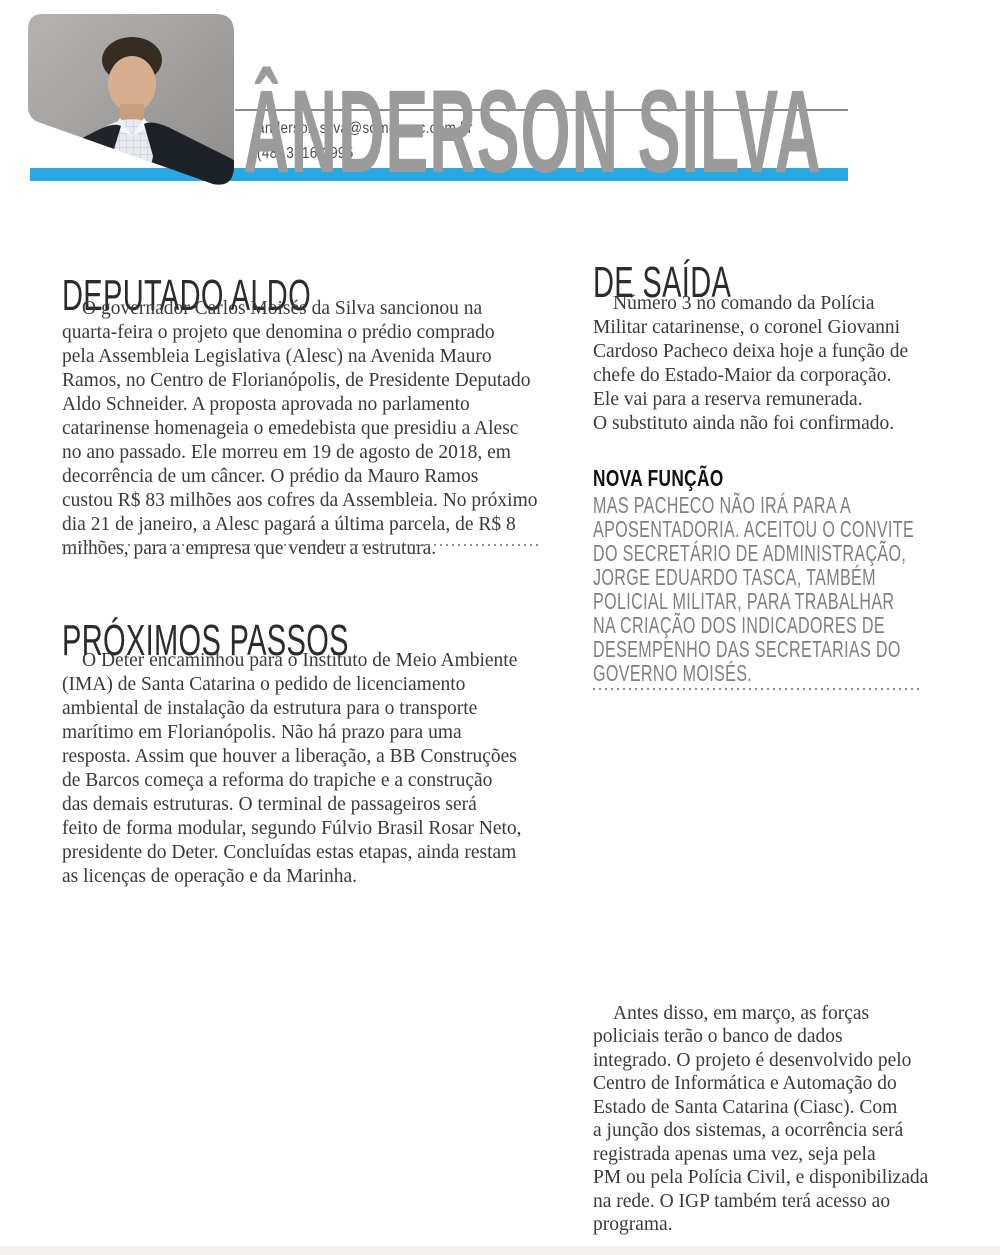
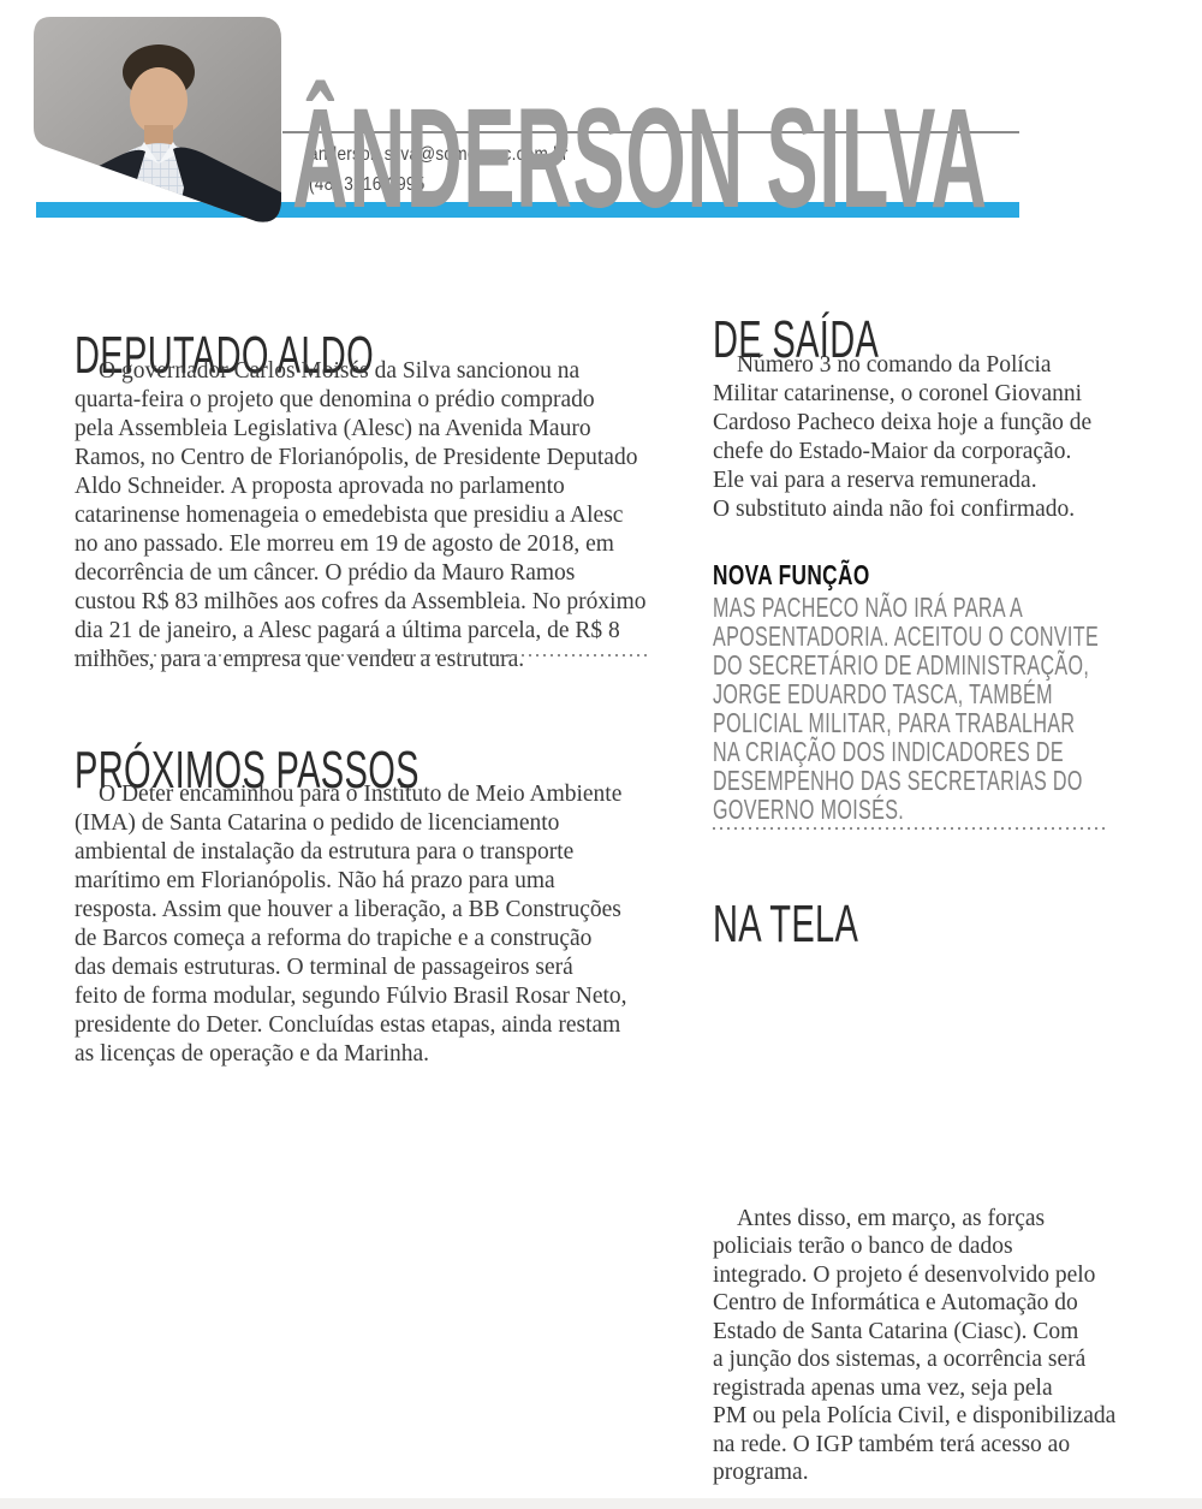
  ÂNDERSON SILVA
  anderson.silva@somosnsc.com.br
  (48) 3216-2995
  DEPUTADO ALDO
  O governador Carlos Moisés da Silva sancionou na
  quarta-feira o projeto que denomina o prédio comprado
  pela Assembleia Legislativa (Alesc) na Avenida Mauro
  Ramos, no Centro de Florianópolis, de Presidente Deputado
  Aldo Schneider. A proposta aprovada no parlamento
  catarinense homenageia o emedebista que presidiu a Alesc
  no ano passado. Ele morreu em 19 de agosto de 2018, em
  decorrência de um câncer. O prédio da Mauro Ramos
  custou R$ 83 milhões aos cofres da Assembleia. No próximo
  dia 21 de janeiro, a Alesc pagará a última parcela, de R$ 8
  milhões, para a empresa que vendeu a estrutura.
  PRÓXIMOS PASSOS
  O Deter encaminhou para o Instituto de Meio Ambiente
  (IMA) de Santa Catarina o pedido de licenciamento
  ambiental de instalação da estrutura para o transporte
  marítimo em Florianópolis. Não há prazo para uma
  resposta. Assim que houver a liberação, a BB Construções
  de Barcos começa a reforma do trapiche e a construção
  das demais estruturas. O terminal de passageiros será
  feito de forma modular, segundo Fúlvio Brasil Rosar Neto,
  presidente do Deter. Concluídas estas etapas, ainda restam
  as licenças de operação e da Marinha.
  DE SAÍDA
  Número 3 no comando da Polícia
  Militar catarinense, o coronel Giovanni
  Cardoso Pacheco deixa hoje a função de
  chefe do Estado-Maior da corporação.
  Ele vai para a reserva remunerada.
  O substituto ainda não foi confirmado.
  NOVA FUNÇÃO
  MAS PACHECO NÃO IRÁ PARA A
  APOSENTADORIA. ACEITOU O CONVITE
  DO SECRETÁRIO DE ADMINISTRAÇÃO,
  JORGE EDUARDO TASCA, TAMBÉM
  POLICIAL MILITAR, PARA TRABALHAR
  NA CRIAÇÃO DOS INDICADORES DE
  DESEMPENHO DAS SECRETARIAS DO
  GOVERNO MOISÉS.
+ NA TELA
  Antes disso, em março, as forças
  policiais terão o banco de dados
  integrado. O projeto é desenvolvido pelo
  Centro de Informática e Automação do
  Estado de Santa Catarina (Ciasc). Com
  a junção dos sistemas, a ocorrência será
  registrada apenas uma vez, seja pela
  PM ou pela Polícia Civil, e disponibilizada
  na rede. O IGP também terá acesso ao
  programa.
